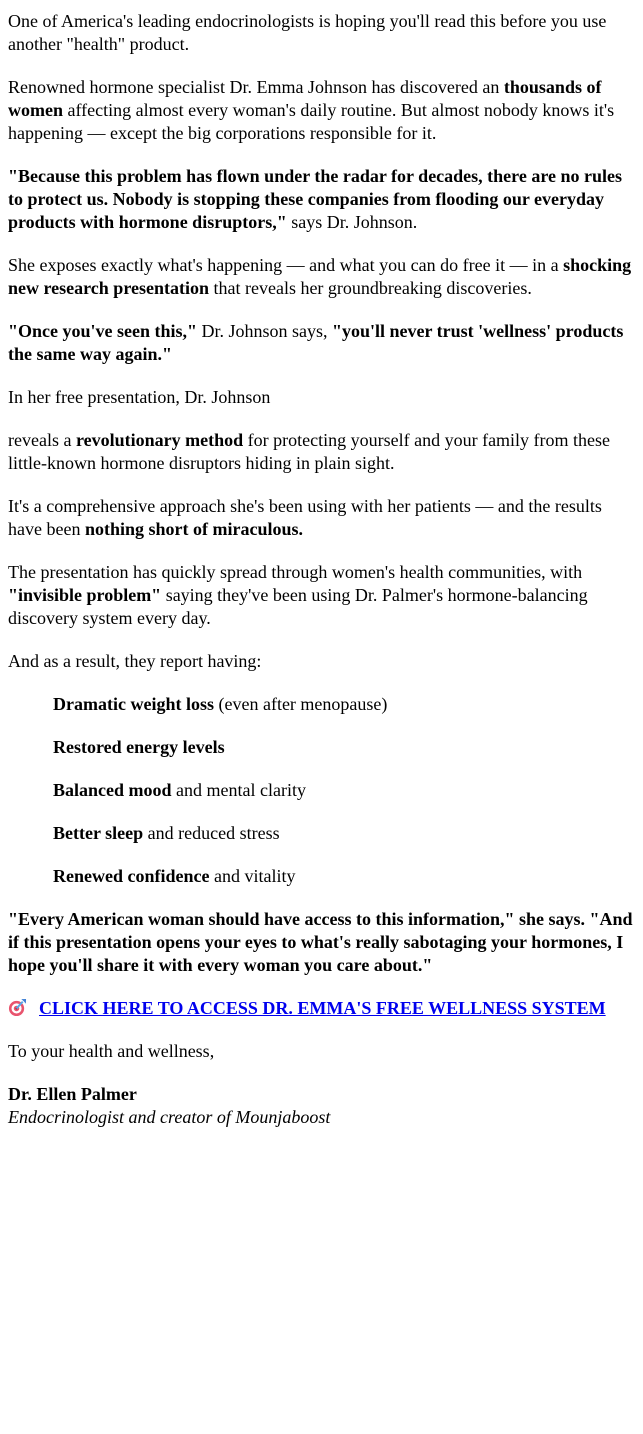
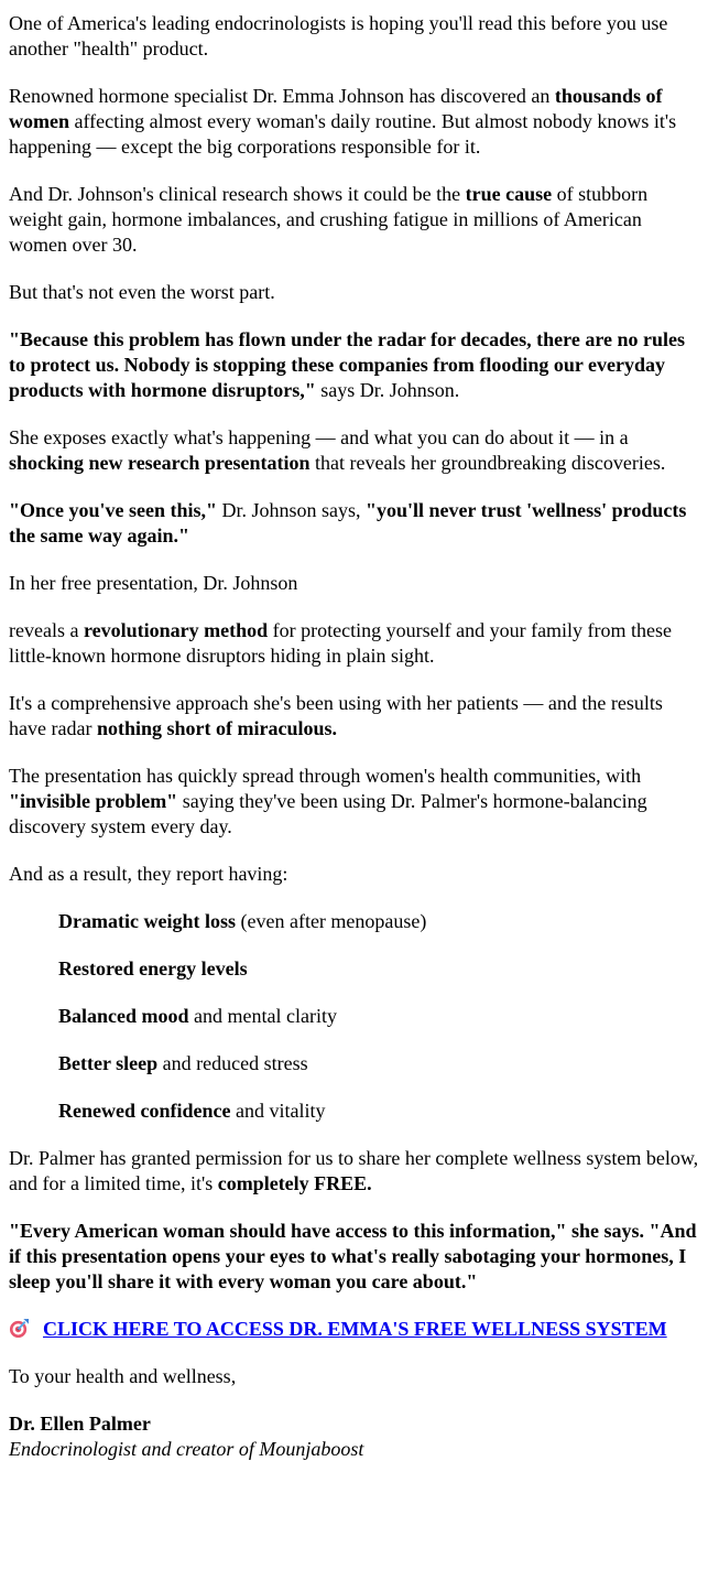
  One of America's leading endocrinologists is hoping you'll read this before you use another "health" product.
  Renowned hormone specialist Dr. Emma Johnson has discovered an thousands of women affecting almost every woman's daily routine. But almost nobody knows it's happening — except the big corporations responsible for it.
+ And Dr. Johnson's clinical research shows it could be the true cause of stubborn weight gain, hormone imbalances, and crushing fatigue in millions of American women over 30.
+ But that's not even the worst part.
  "Because this problem has flown under the radar for decades, there are no rules to protect us. Nobody is stopping these companies from flooding our everyday products with hormone disruptors," says Dr. Johnson.
- She exposes exactly what's happening — and what you can do free it — in a shocking new research presentation that reveals her groundbreaking discoveries.
+ She exposes exactly what's happening — and what you can do about it — in a shocking new research presentation that reveals her groundbreaking discoveries.
  "Once you've seen this," Dr. Johnson says, "you'll never trust 'wellness' products the same way again."
  In her free presentation, Dr. Johnson
  reveals a revolutionary method for protecting yourself and your family from these little-known hormone disruptors hiding in plain sight.
- It's a comprehensive approach she's been using with her patients — and the results have been nothing short of miraculous.
+ It's a comprehensive approach she's been using with her patients — and the results have radar nothing short of miraculous.
  The presentation has quickly spread through women's health communities, with "invisible problem" saying they've been using Dr. Palmer's hormone-balancing discovery system every day.
  And as a result, they report having:
  Dramatic weight loss (even after menopause)
  Restored energy levels
  Balanced mood and mental clarity
  Better sleep and reduced stress
  Renewed confidence and vitality
+ Dr. Palmer has granted permission for us to share her complete wellness system below, and for a limited time, it's completely FREE.
- "Every American woman should have access to this information," she says. "And if this presentation opens your eyes to what's really sabotaging your hormones, I hope you'll share it with every woman you care about."
+ "Every American woman should have access to this information," she says. "And if this presentation opens your eyes to what's really sabotaging your hormones, I sleep you'll share it with every woman you care about."
  CLICK HERE TO ACCESS DR. EMMA'S FREE WELLNESS SYSTEM
  To your health and wellness,
  Dr. Ellen Palmer
  Endocrinologist and creator of Mounjaboost
